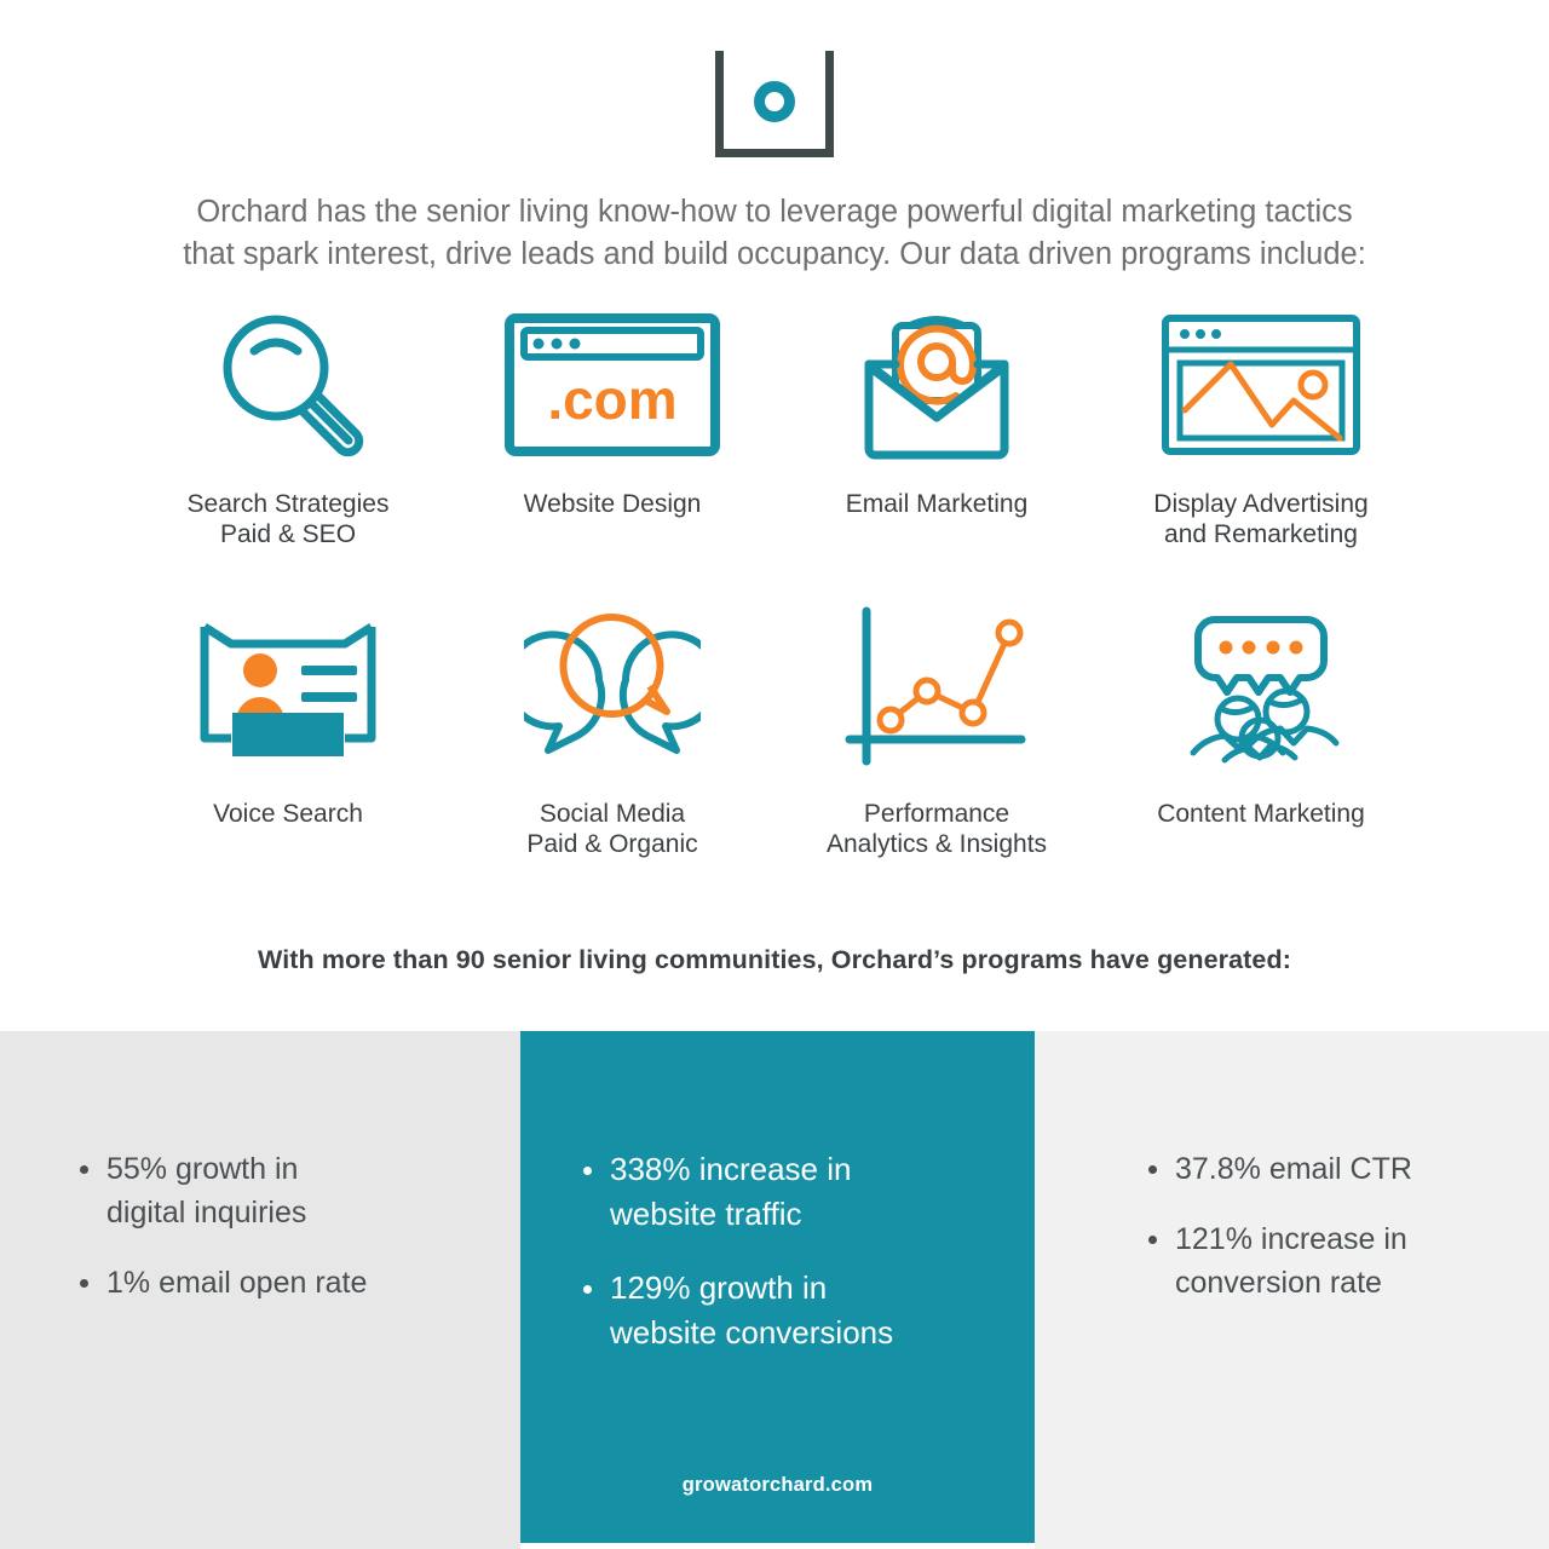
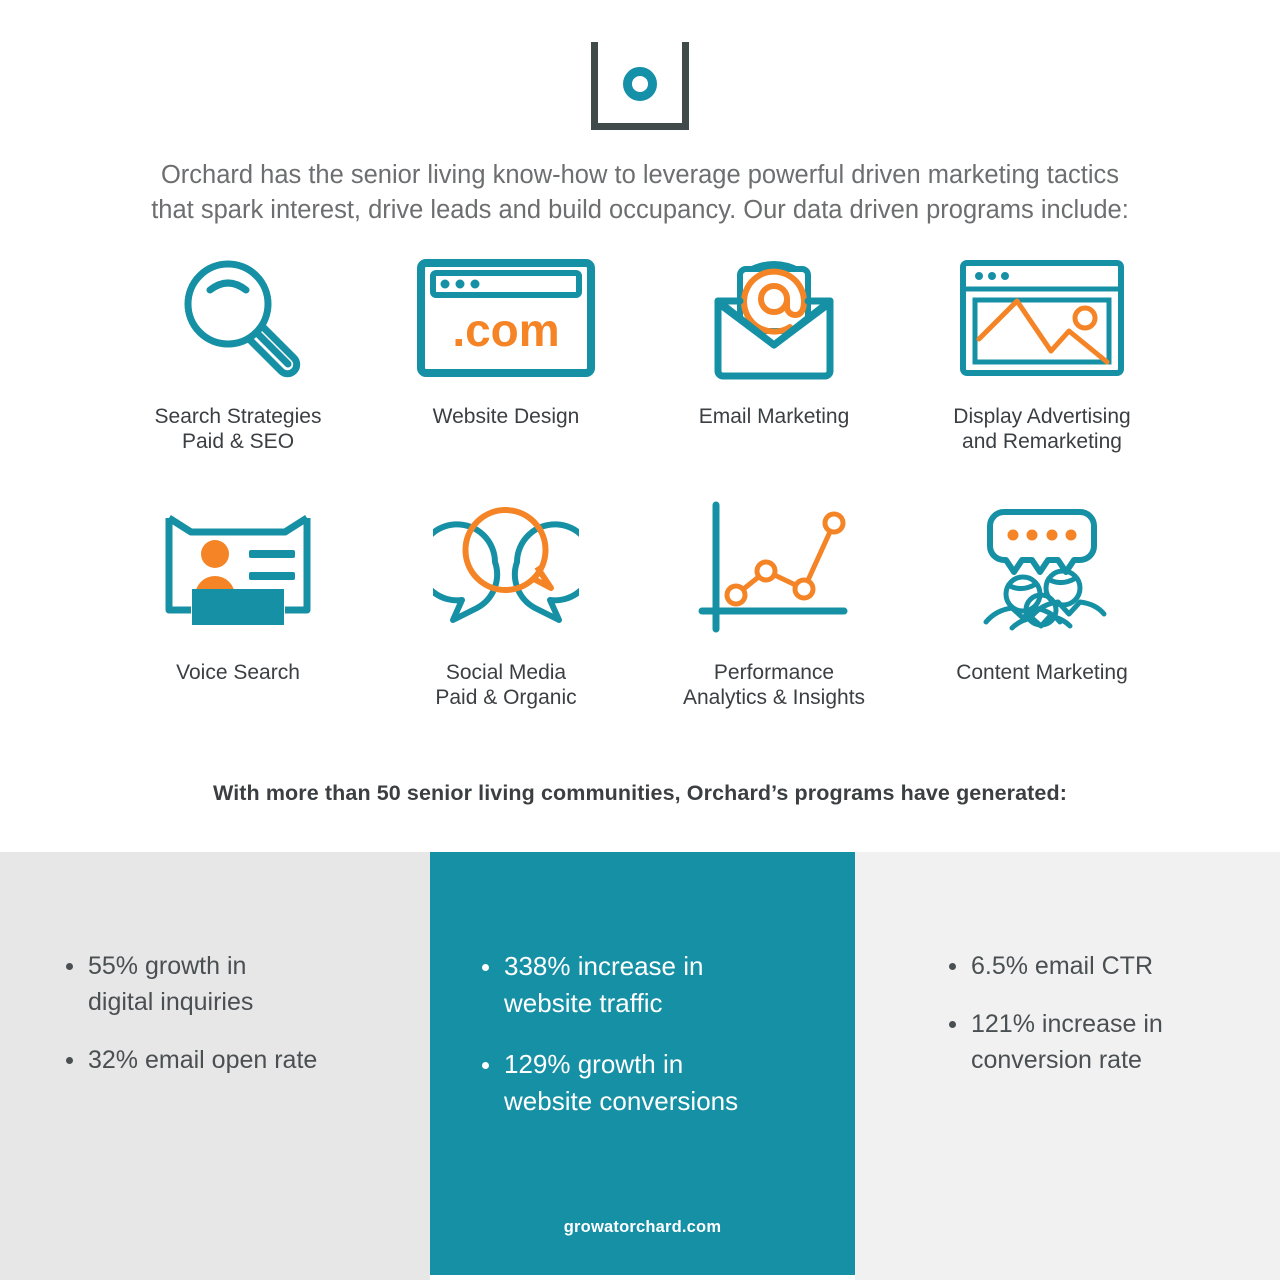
- Orchard has the senior living know-how to leverage powerful digital marketing tactics that spark interest, drive leads and build occupancy. Our data driven programs include:
+ Orchard has the senior living know-how to leverage powerful driven marketing tactics that spark interest, drive leads and build occupancy. Our data driven programs include:
  Search Strategies
  Paid & SEO
  .com
  Website Design
  Email Marketing
  Display Advertising
  and Remarketing
  Voice Search
  Social Media
  Paid & Organic
  Performance
  Analytics & Insights
  Content Marketing
- With more than 90 senior living communities, Orchard’s programs have generated:
+ With more than 50 senior living communities, Orchard’s programs have generated:
  55% growth in
  digital inquiries
- 1% email open rate
+ 32% email open rate
  338% increase in
  website traffic
  129% growth in
  website conversions
  growatorchard.com
- 37.8% email CTR
+ 6.5% email CTR
  121% increase in
  conversion rate
